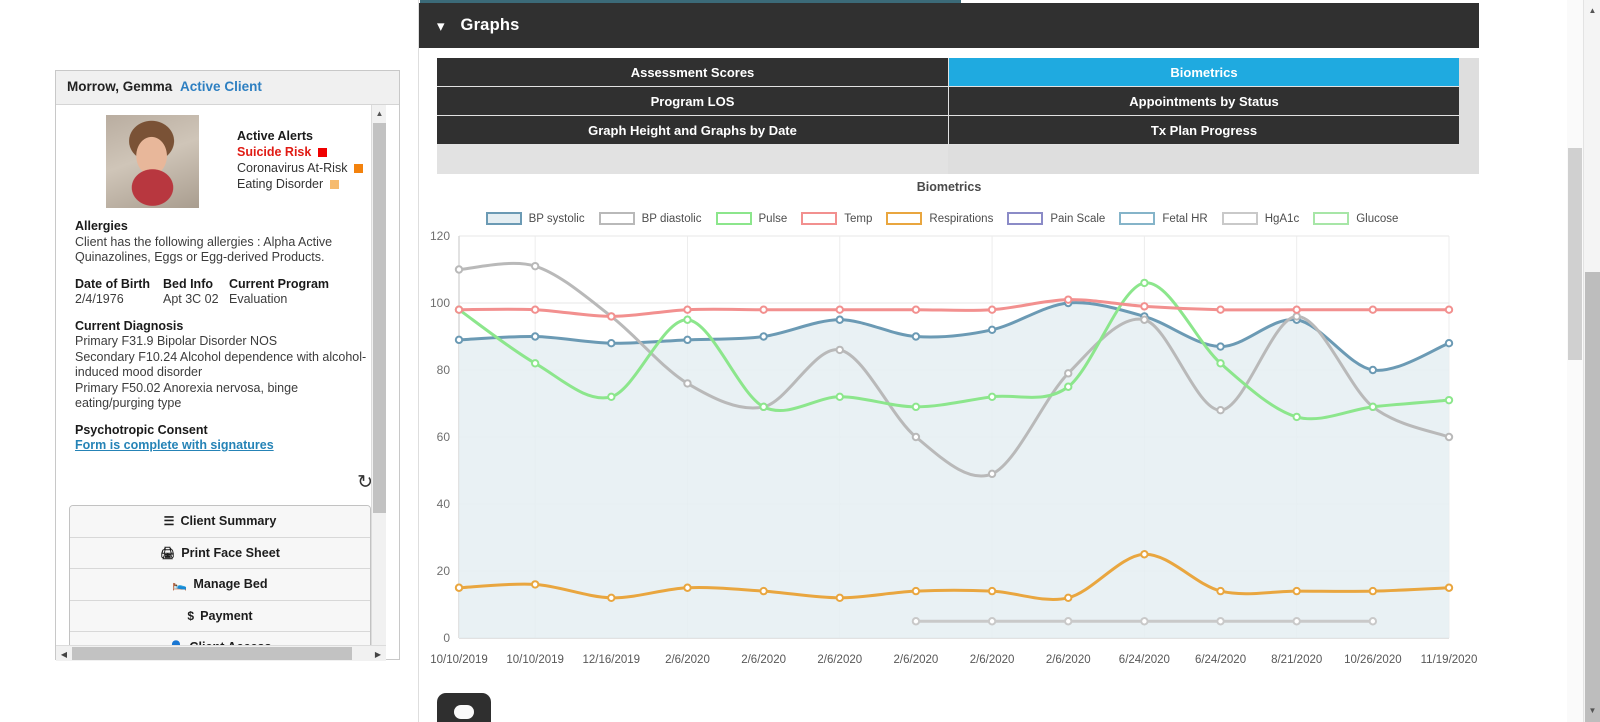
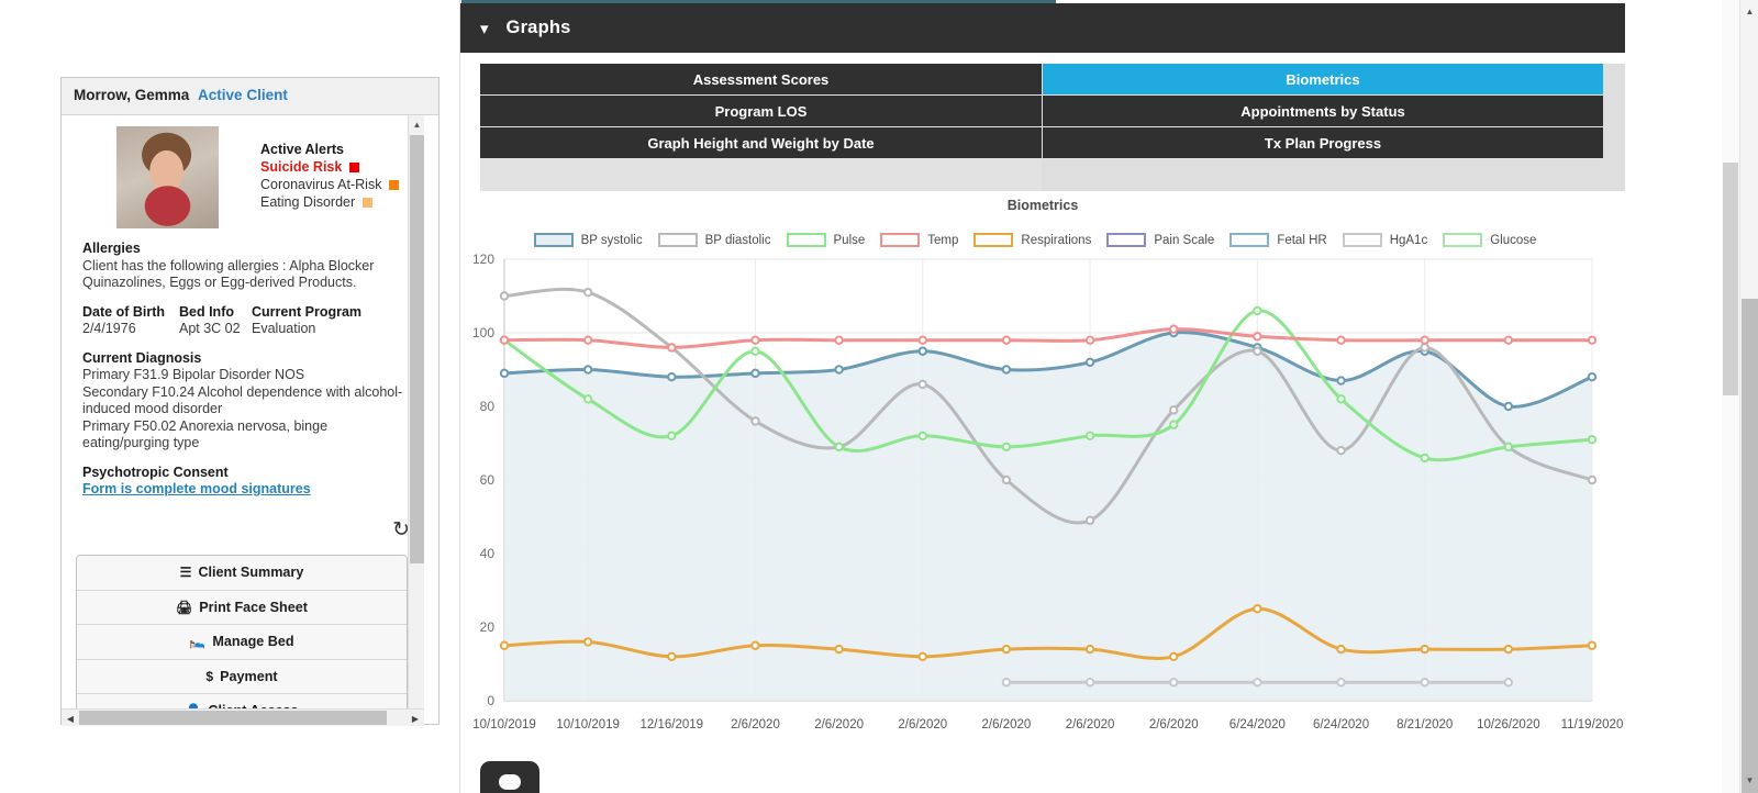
  Morrow, Gemma Active Client
  Active Alerts
  Suicide Risk
  Coronavirus At-Risk
  Eating Disorder
  Allergies
- Client has the following allergies : Alpha Active Quinazolines, Eggs or Egg-derived Products.
+ Client has the following allergies : Alpha Blocker Quinazolines, Eggs or Egg-derived Products.
  Date of Birth
  Bed Info
  Current Program
  2/4/1976
  Apt 3C 02
  Evaluation
  Current Diagnosis
  Primary F31.9 Bipolar Disorder NOS
  Secondary F10.24 Alcohol dependence with alcohol-induced mood disorder
  Primary F50.02 Anorexia nervosa, binge eating/purging type
  Psychotropic Consent
- Form is complete with signatures
+ Form is complete mood signatures
  ↻
  ☰ Client Summary
  🖨 Print Face Sheet
  🛌 Manage Bed
  $ Payment
  ▲
  ◀
  ▶
  ▾
  Graphs
  Assessment Scores
  Biometrics
  Program LOS
  Appointments by Status
- Graph Height and Graphs by Date
+ Graph Height and Weight by Date
  Tx Plan Progress
  Biometrics
  BP systolic
  BP diastolic
  Pulse
  Temp
  Respirations
  Pain Scale
  Fetal HR
  HgA1c
  Glucose
  0
  20
  40
  60
  80
  100
  120
  10/10/2019
  10/10/2019
  12/16/2019
  2/6/2020
  2/6/2020
  2/6/2020
  2/6/2020
  2/6/2020
  2/6/2020
  6/24/2020
  6/24/2020
  8/21/2020
  10/26/2020
  11/19/2020
  ▲
  ▼
